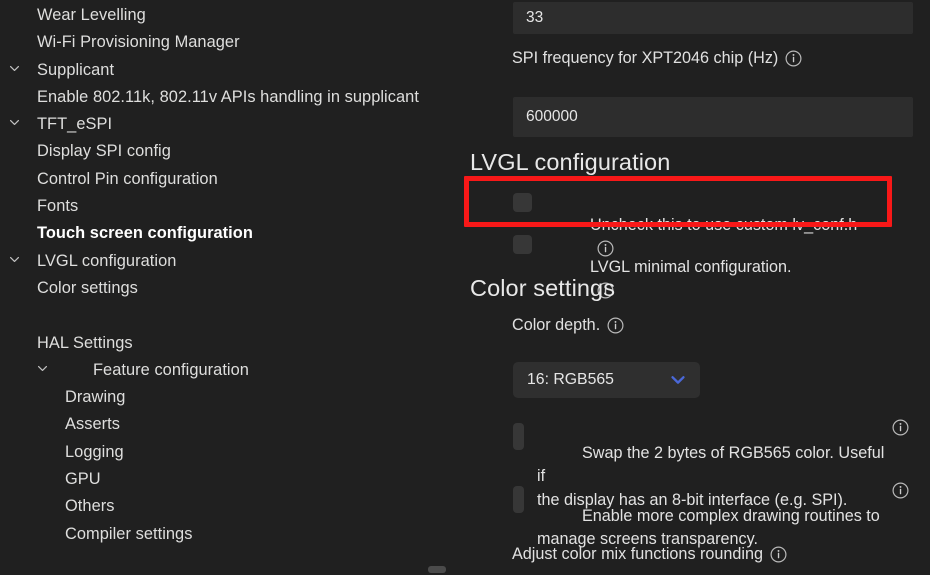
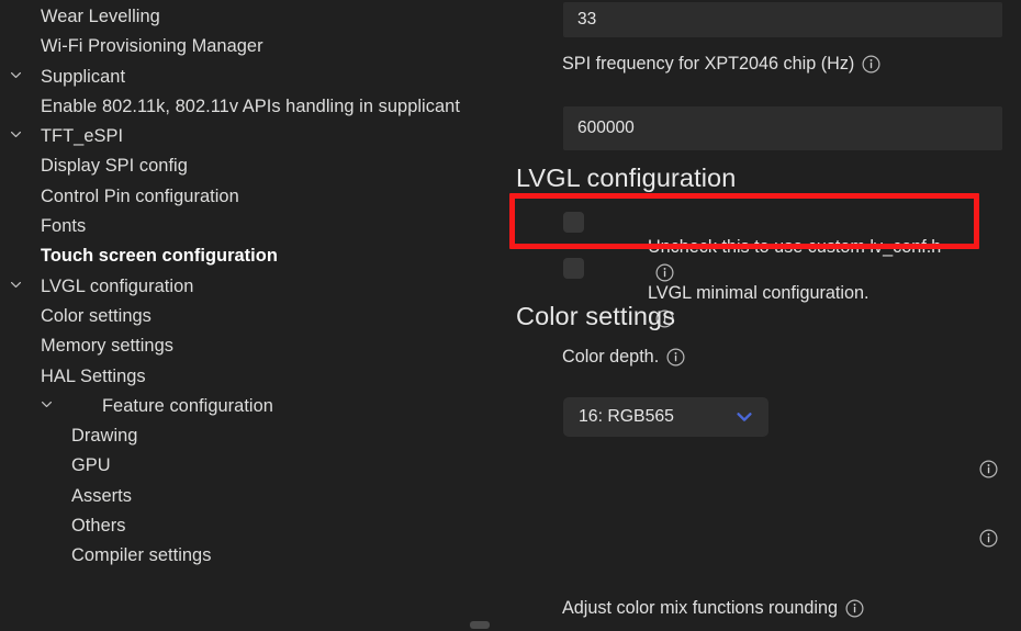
  Wear Levelling
  Wi-Fi Provisioning Manager
  Supplicant
  Enable 802.11k, 802.11v APIs handling in supplicant
  TFT_eSPI
  Display SPI config
  Control Pin configuration
  Fonts
  Touch screen configuration
  LVGL configuration
  Color settings
+ Memory settings
  HAL Settings
  Feature configuration
  Drawing
- Asserts
+ GPU
- Logging
- GPU
+ Asserts
  Others
  Compiler settings
  33
  SPI frequency for XPT2046 chip (Hz)
  600000
  LVGL configuration
  Uncheck this to use custom lv_conf.h
  LVGL minimal configuration.
  Color settings
  Color depth.
  16: RGB565
- Swap the 2 bytes of RGB565 color. Useful if
- the display has an 8-bit interface (e.g. SPI).
- Enable more complex drawing routines to
- manage screens transparency.
  Adjust color mix functions rounding
